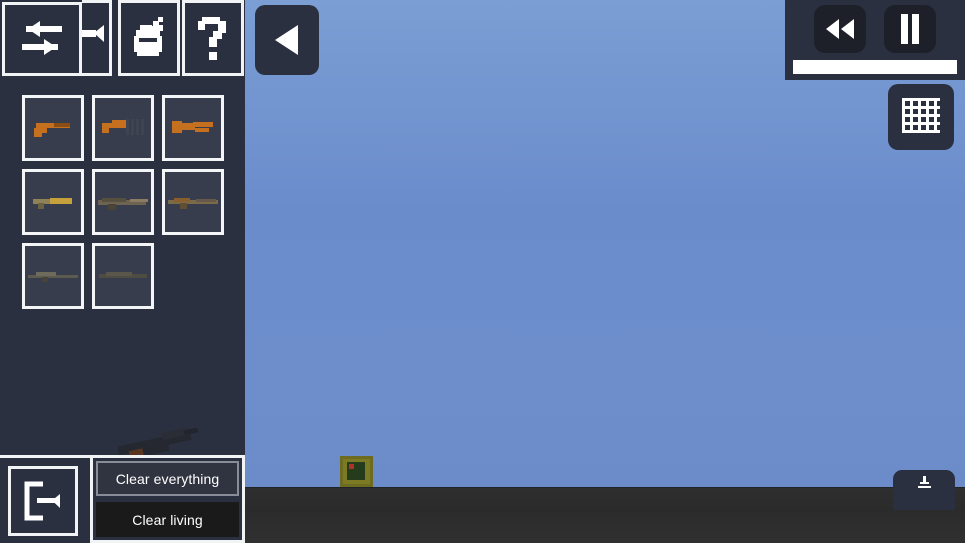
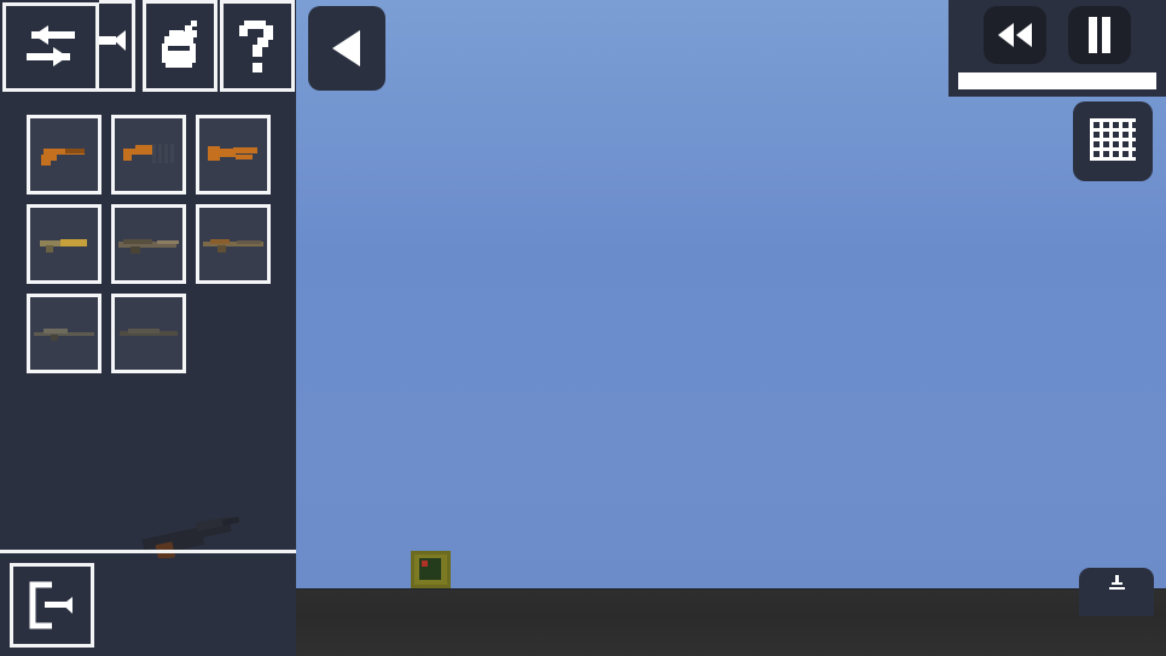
- Clear everything
- Clear living
